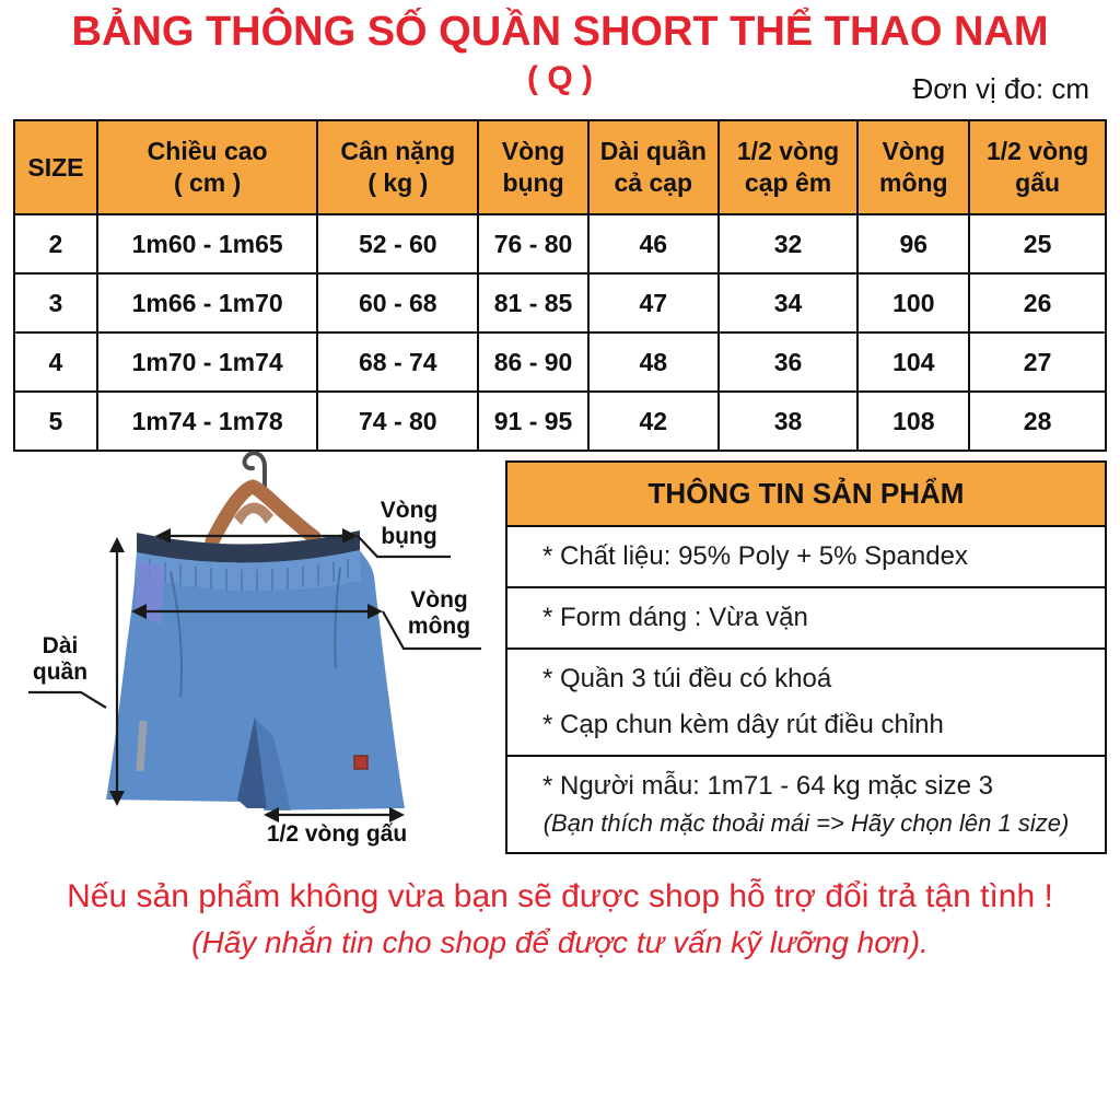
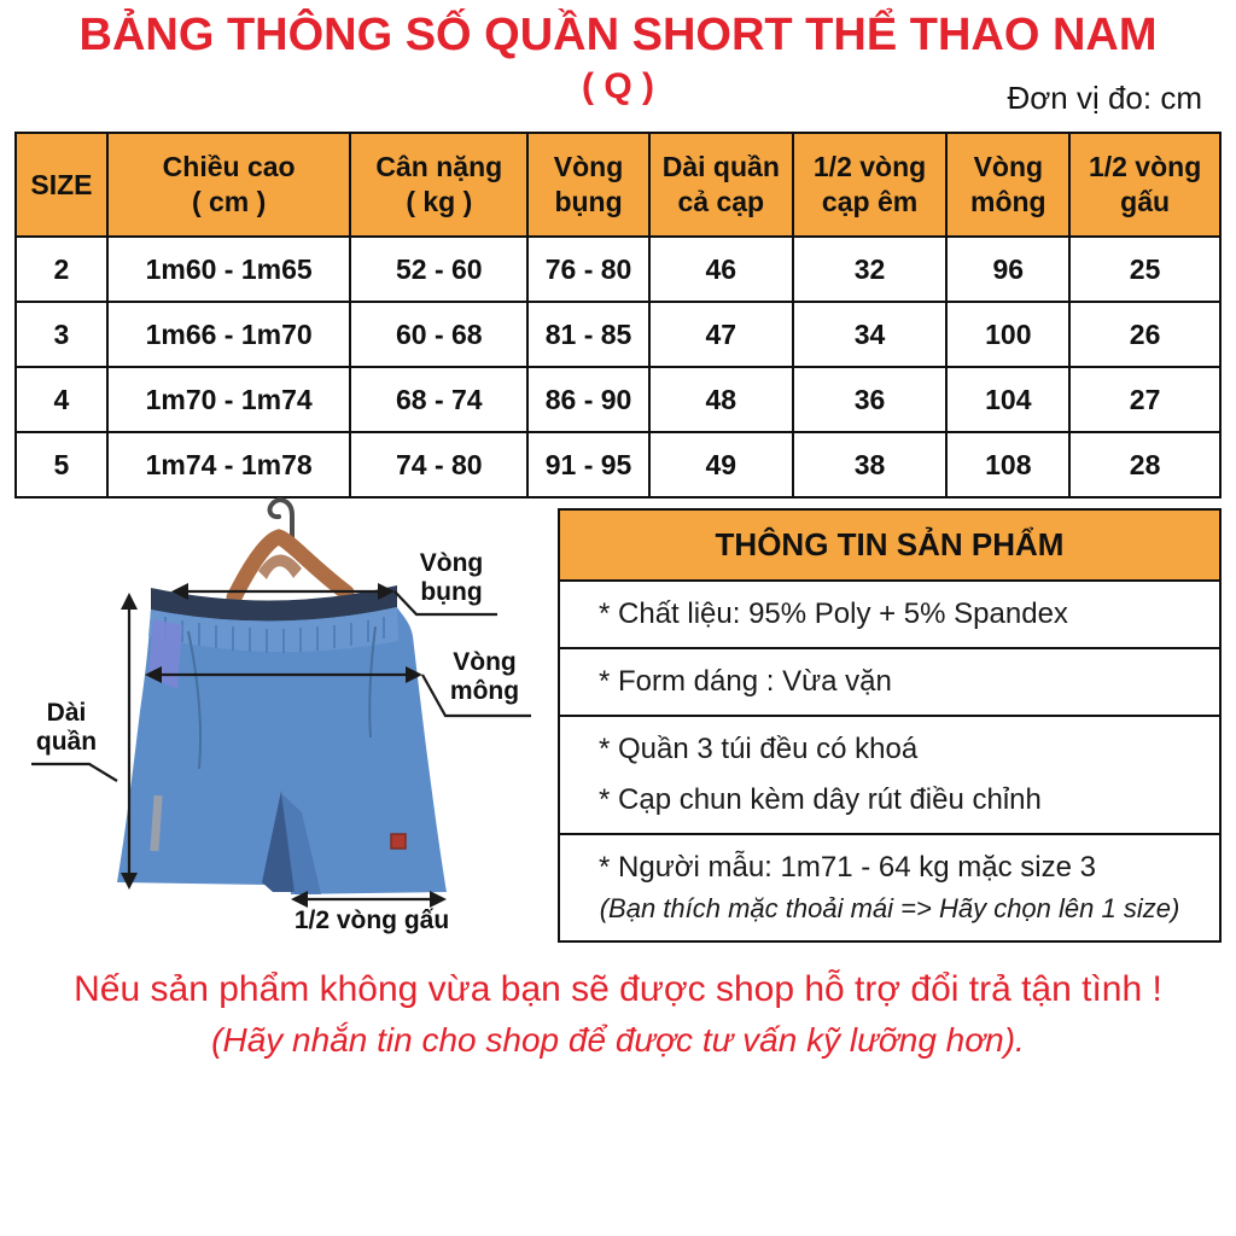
  BẢNG THÔNG SỐ QUẦN SHORT THỂ THAO NAM
  ( Q )
  Đơn vị đo: cm
  SIZE	Chiều cao ( cm )	Cân nặng ( kg )	Vòng bụng	Dài quần cả cạp	1/2 vòng cạp êm	Vòng mông	1/2 vòng gấu
  2	1m60 - 1m65	52 - 60	76 - 80	46	32	96	25
  3	1m66 - 1m70	60 - 68	81 - 85	47	34	100	26
  4	1m70 - 1m74	68 - 74	86 - 90	48	36	104	27
- 5	1m74 - 1m78	74 - 80	91 - 95	42	38	108	28
+ 5	1m74 - 1m78	74 - 80	91 - 95	49	38	108	28
  Vòng
  bụng
  Vòng
  mông
  Dài
  quần
  1/2 vòng gấu
  THÔNG TIN SẢN PHẨM
  * Chất liệu: 95% Poly + 5% Spandex
  * Form dáng : Vừa vặn
  * Quần 3 túi đều có khoá
  * Cạp chun kèm dây rút điều chỉnh
  * Người mẫu: 1m71 - 64 kg mặc size 3
  (Bạn thích mặc thoải mái => Hãy chọn lên 1 size)
  Nếu sản phẩm không vừa bạn sẽ được shop hỗ trợ đổi trả tận tình !
  (Hãy nhắn tin cho shop để được tư vấn kỹ lưỡng hơn).
